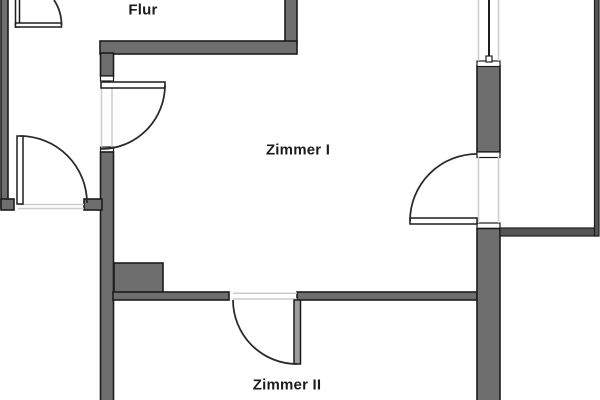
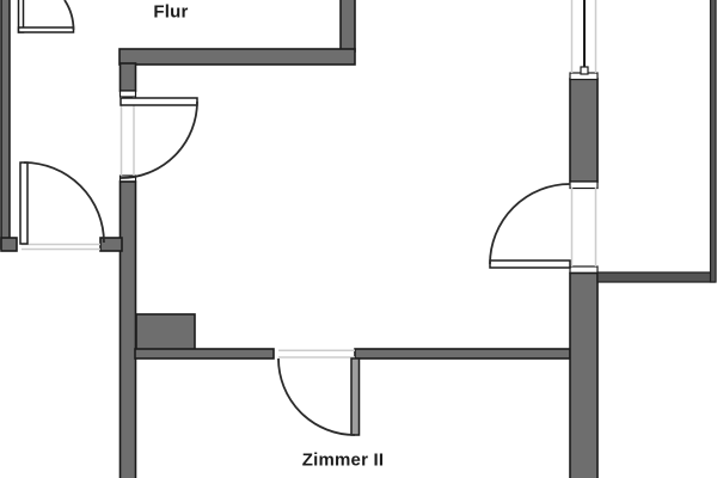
  Flur
- Zimmer I
  Zimmer II
